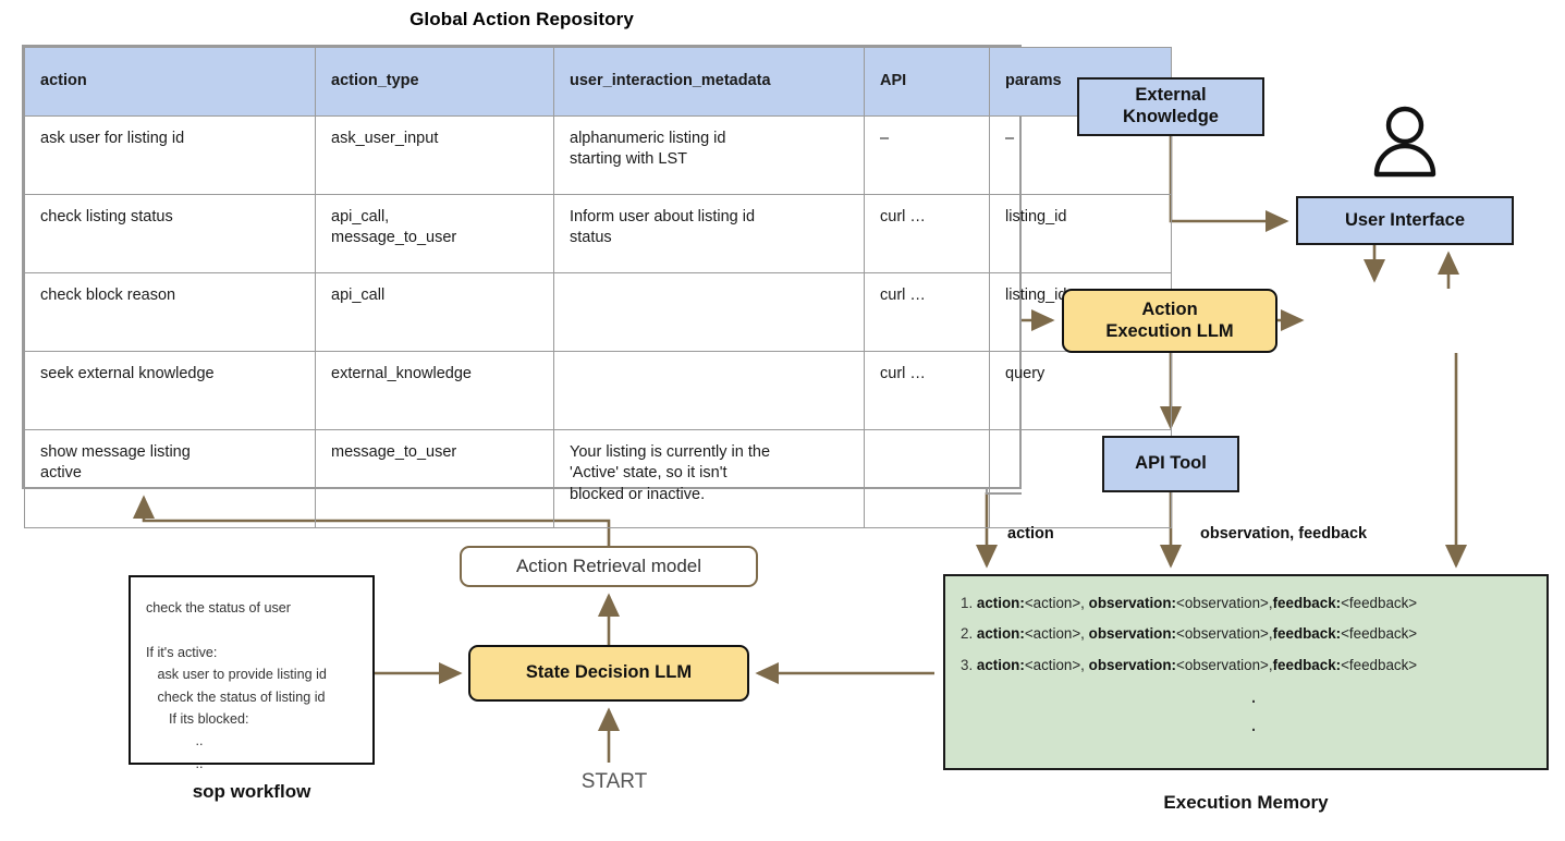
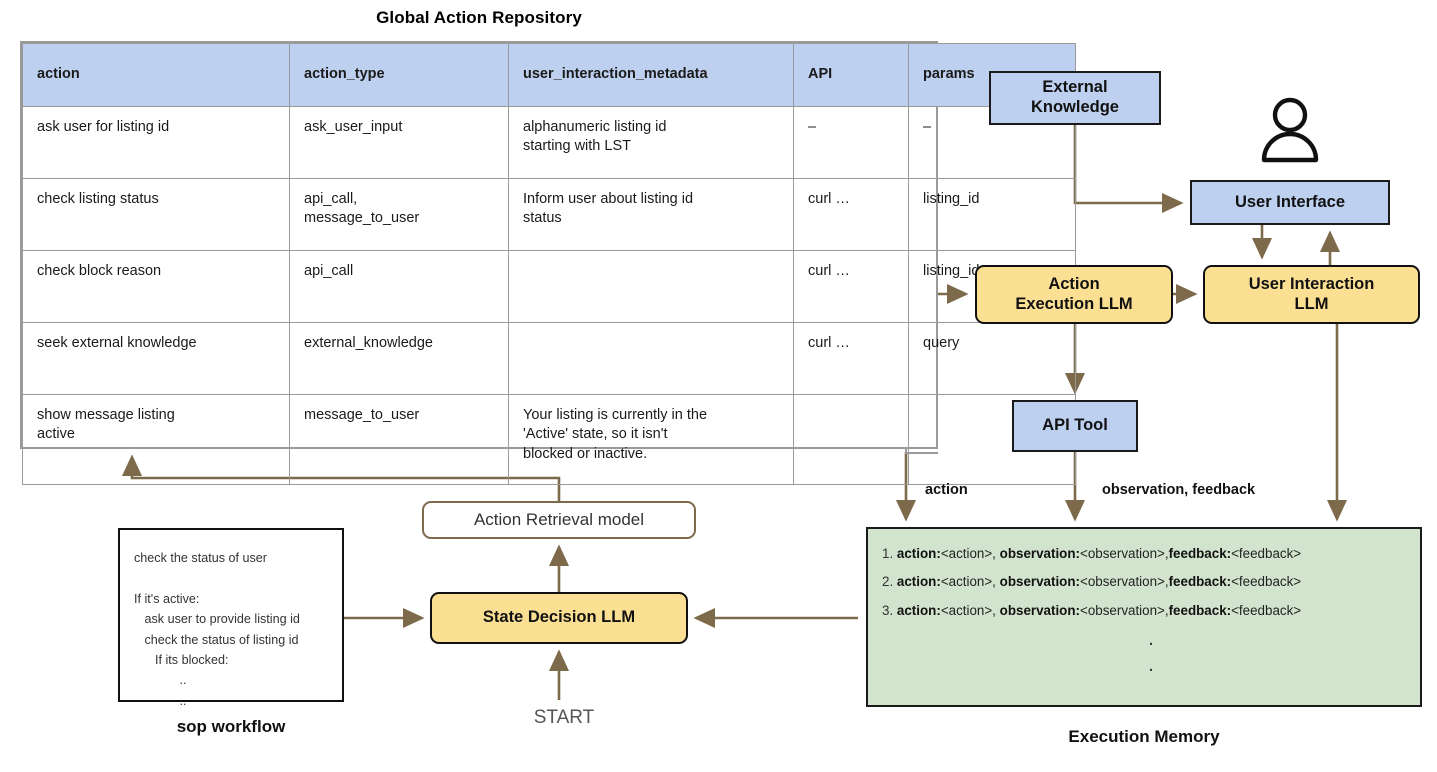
  Global Action Repository
  action	action_type	user_interaction_metadata	API	params
  ask user for listing id	ask_user_input	alphanumeric listing id starting with LST	–	–
  check listing status	api_call, message_to_user	Inform user about listing id status	curl …	listing_id
  check block reason	api_call		curl …	listing_i
  seek external knowledge	external_knowledge		curl …	query
  show message listing active	message_to_user	Your listing is currently in the 'Active' state, so it isn't blocked or inactive.
  External
  Knowledge
  User Interface
  Action
  Execution LLM
+ User Interaction
+ LLM
  API Tool
  action
  observation, feedback
  START
  1. action:<action>, observation:<observation>,feedback:<feedback>
  2. action:<action>, observation:<observation>,feedback:<feedback>
  3. action:<action>, observation:<observation>,feedback:<feedback>
  .
  .
  Execution Memory
  Action Retrieval model
  State Decision LLM
  check the status of user
  If it's active:
  ask user to provide listing id
  check the status of listing id
  If its blocked:
  ..
  ..
  ..
  sop workflow
